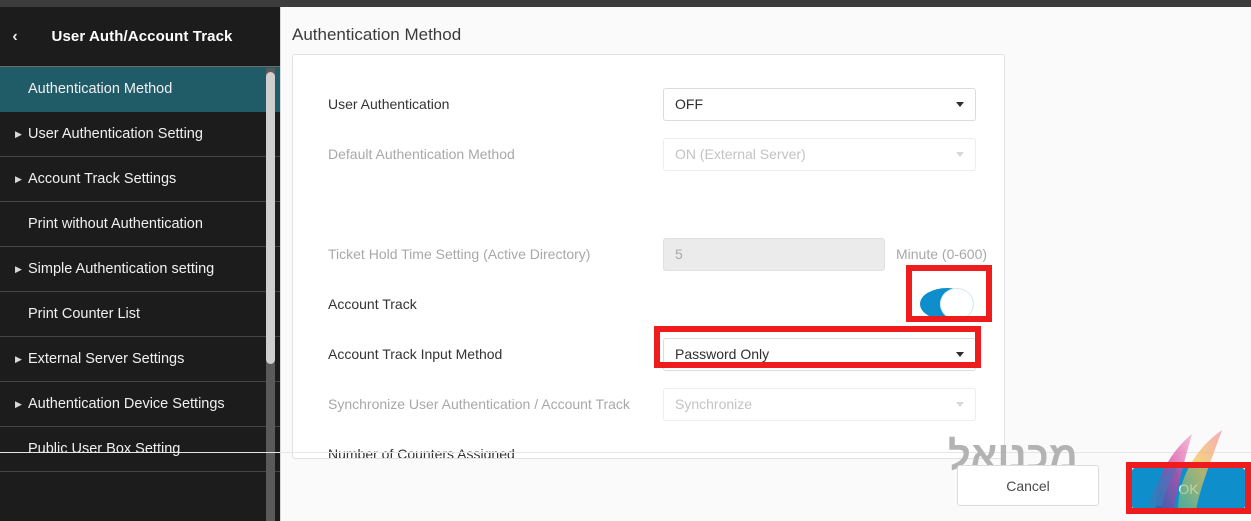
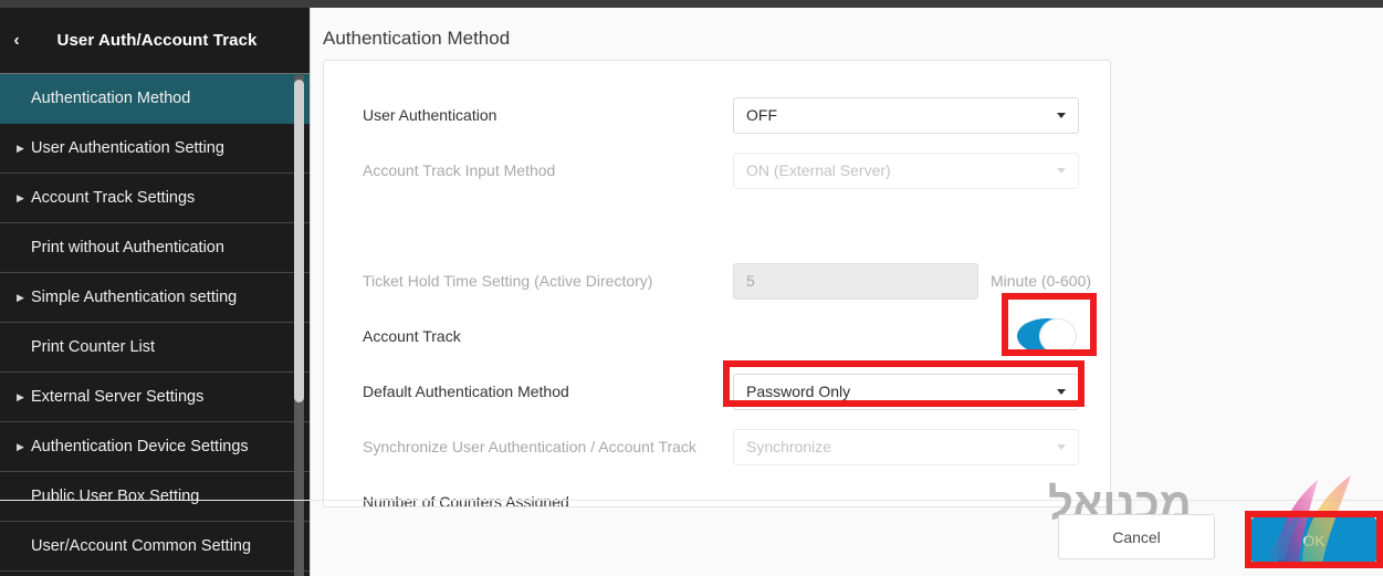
  ‹
  User Auth/Account Track
  Authentication Method
  ▶
  User Authentication Setting
  ▶
  Account Track Settings
  Print without Authentication
  ▶
  Simple Authentication setting
  Print Counter List
  ▶
  External Server Settings
  ▶
  Authentication Device Settings
  Public User Box Setting
+ User/Account Common Setting
  Authentication Method
  User Authentication
  OFF
- Default Authentication Method
+ Account Track Input Method
  ON (External Server)
  Ticket Hold Time Setting (Active Directory)
  5
  Minute (0-600)
  Account Track
- Account Track Input Method
+ Default Authentication Method
  Password Only
  Synchronize User Authentication / Account Track
  Synchronize
  Number of Counters Assigned
  מכנואל
  Cancel
  OK
